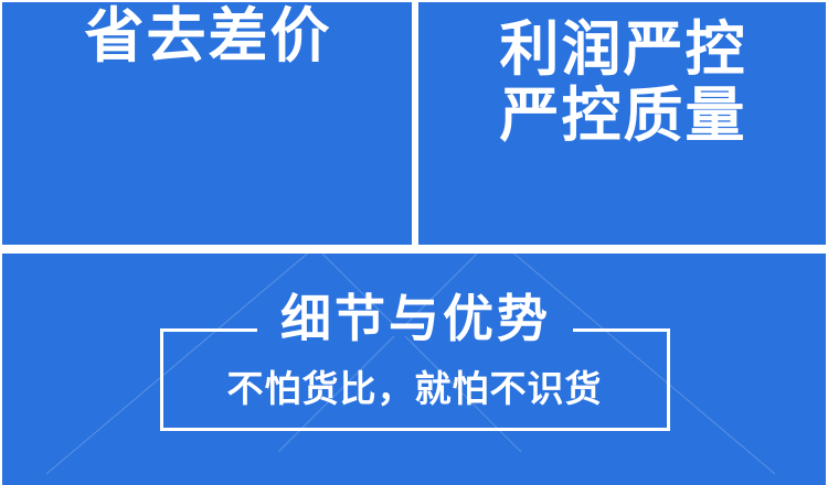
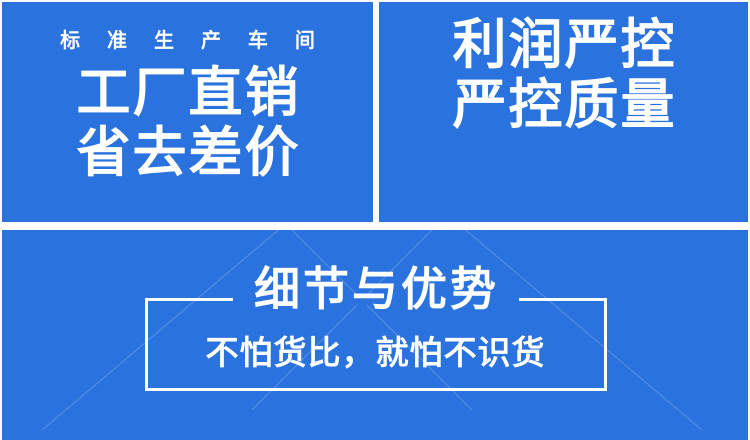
+ 标 准 生 产 车 间
+ 工厂直销
  省去差价
  利润严控
  严控质量
  细节与优势
  不怕货比，就怕不识货
